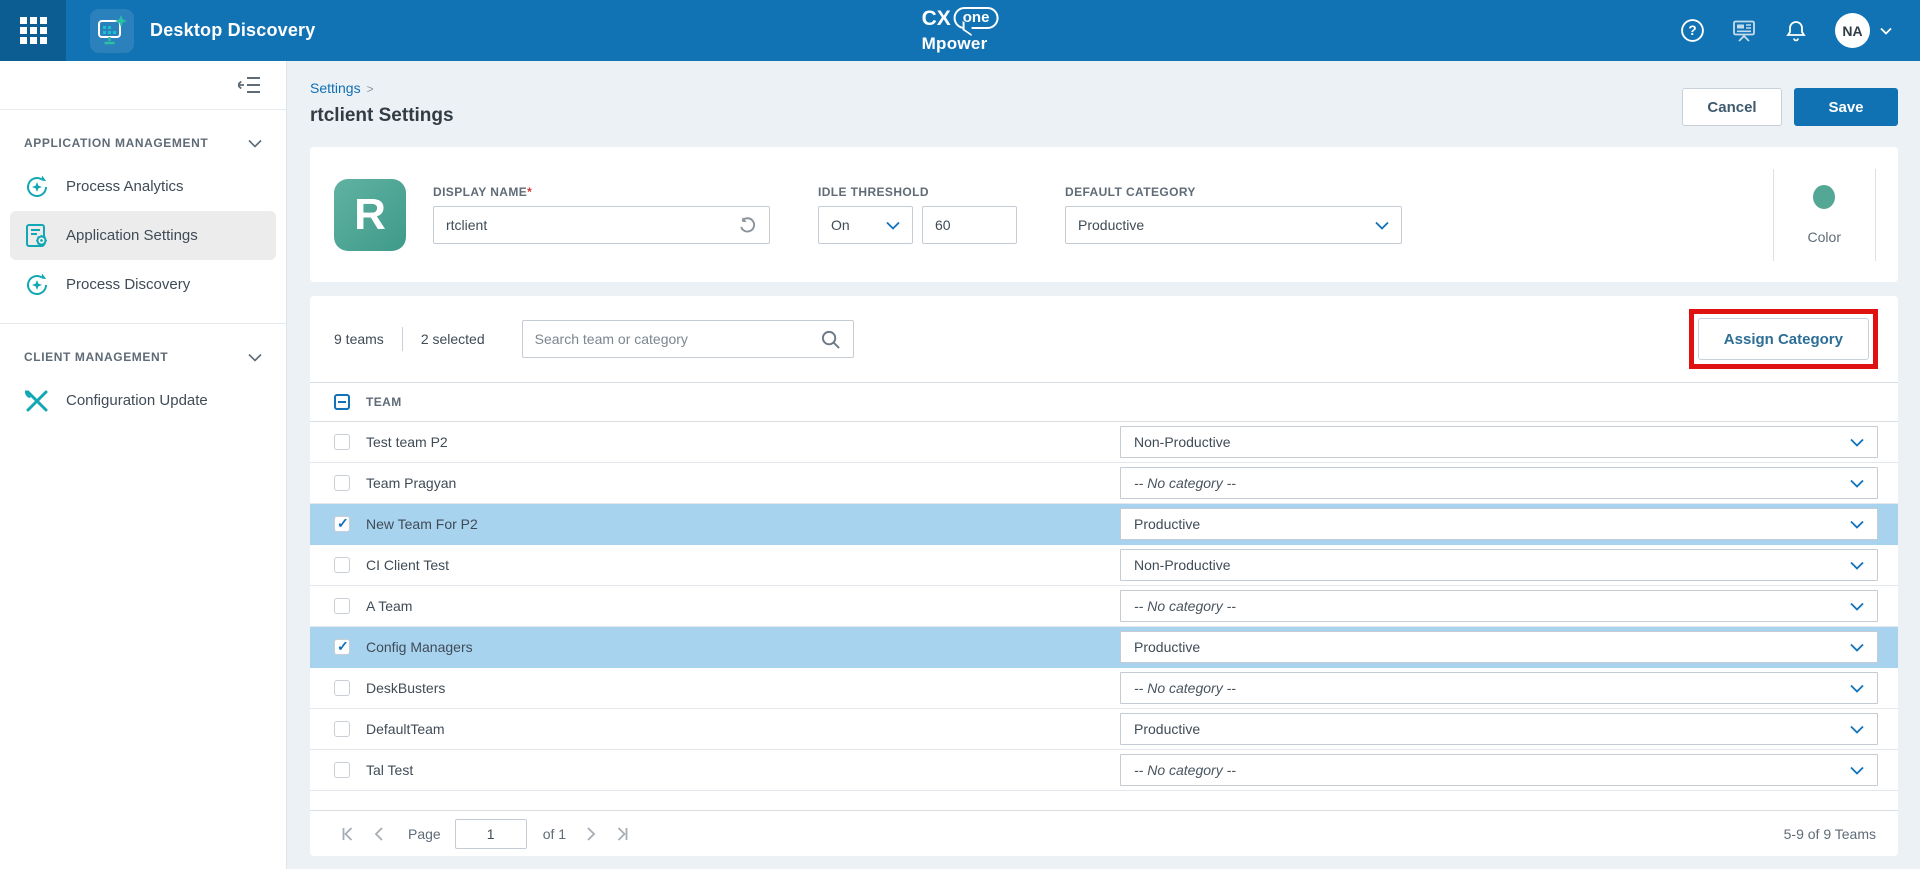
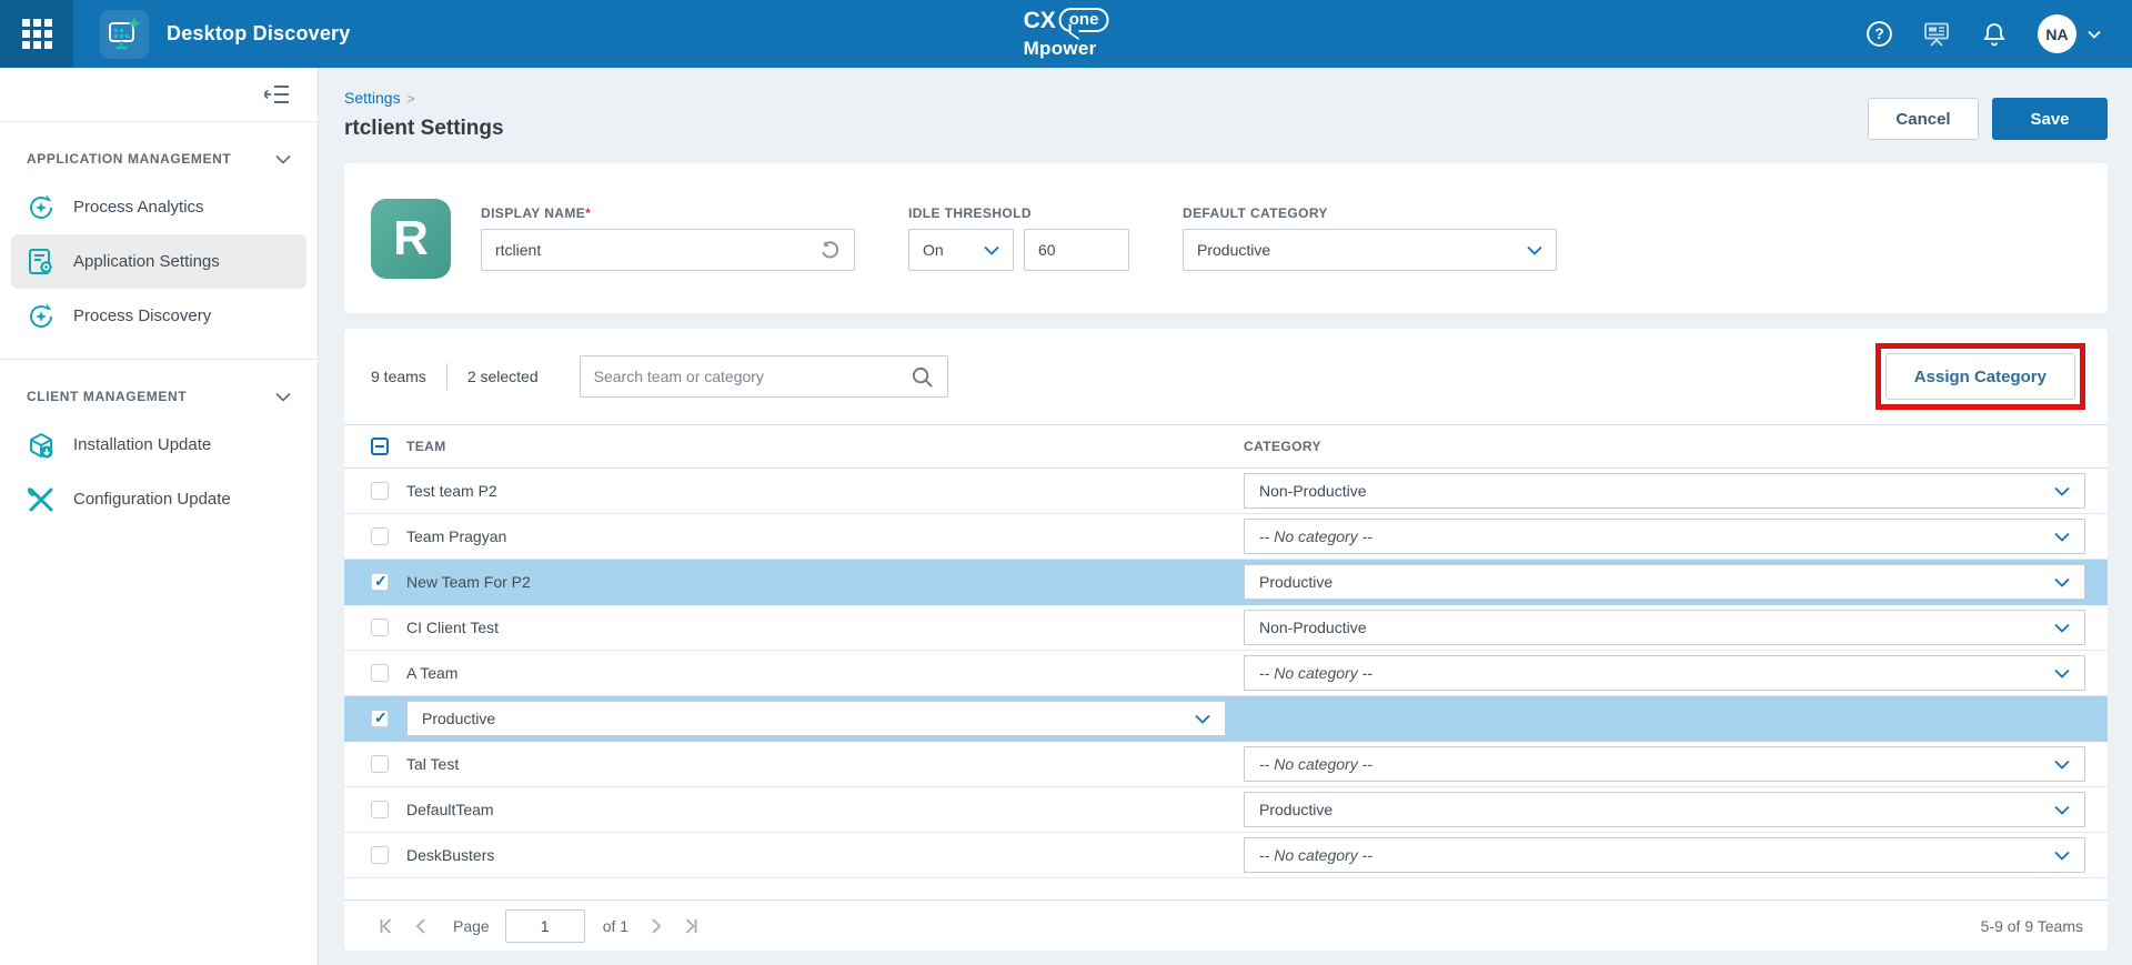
  Desktop Discovery
  CX
  one
  Mpower
  ?
  NA
  APPLICATION MANAGEMENT
  Process Analytics
  Application Settings
  Process Discovery
  CLIENT MANAGEMENT
+ Installation Update
  Configuration Update
  Settings >
  rtclient Settings
  Cancel
  Save
  R
  DISPLAY NAME*
  rtclient
  IDLE THRESHOLD
  On
  60
  DEFAULT CATEGORY
  Productive
- Color
  9 teams
  2 selected
  Search team or category
  Assign Category
  TEAM
+ CATEGORY
  Test team P2
  Non-Productive
  Team Pragyan
  -- No category --
  New Team For P2
  Productive
  CI Client Test
  Non-Productive
  A Team
  -- No category --
- Config Managers
  Productive
- DeskBusters
+ Tal Test
  -- No category --
  DefaultTeam
  Productive
- Tal Test
+ DeskBusters
  -- No category --
  Page
  1
  of 1
  5-9 of 9 Teams
